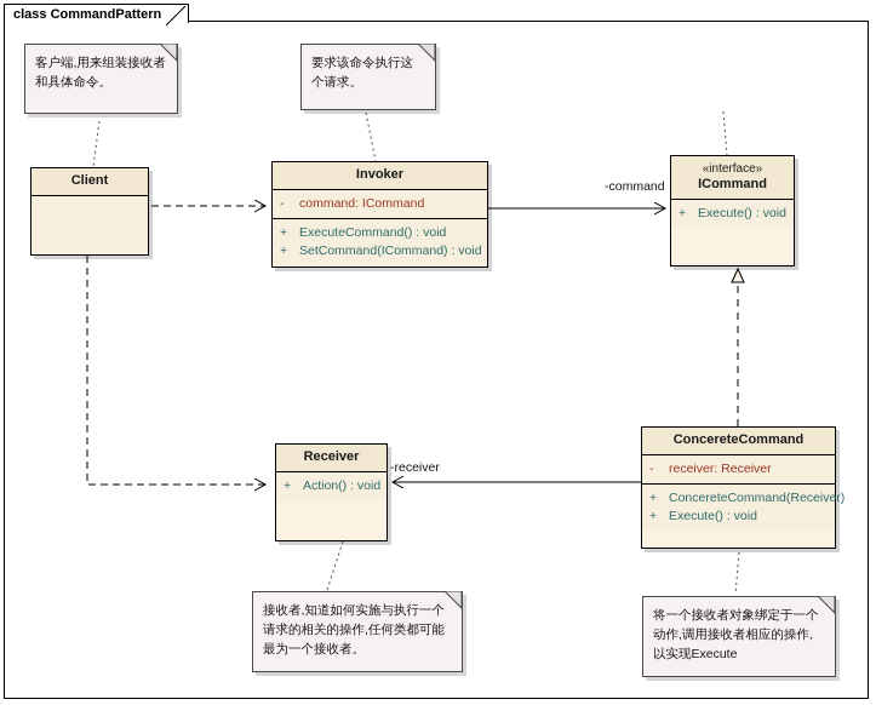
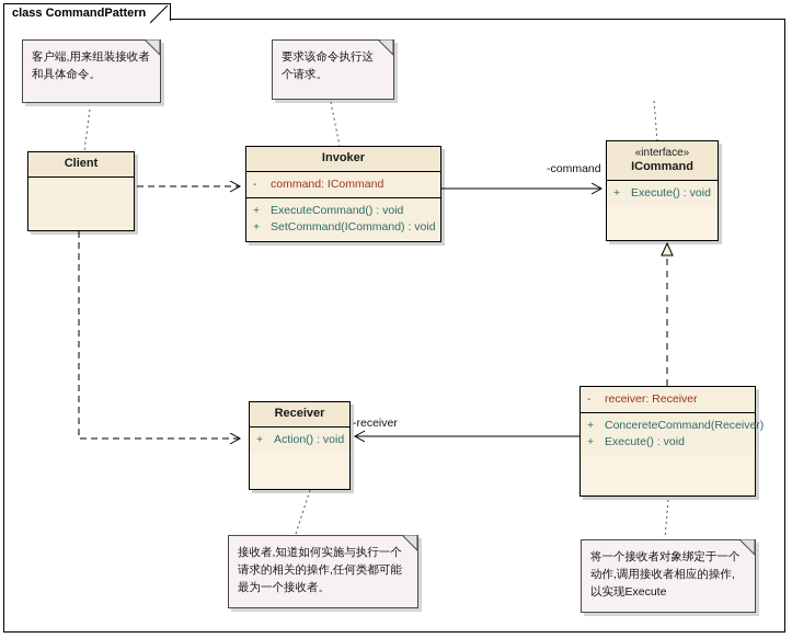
  class CommandPattern
  客户端,用来组装接收者和具体命令。
  要求该命令执行这个请求。
  接收者,知道如何实施与执行一个请求的相关的操作,任何类都可能最为一个接收者。
  将一个接收者对象绑定于一个动作,调用接收者相应的操作,以实现Execute
  Client
  Invoker
  -
  command: ICommand
  +
  ExecuteCommand() : void
  +
  SetCommand(ICommand) : void
  «interface»
  ICommand
  +
  Execute() : void
  Receiver
  +
  Action() : void
- ConcereteCommand
  -
  receiver: Receiver
  +
  ConcereteCommand(Receiver)
  +
  Execute() : void
  -command
  -receiver
